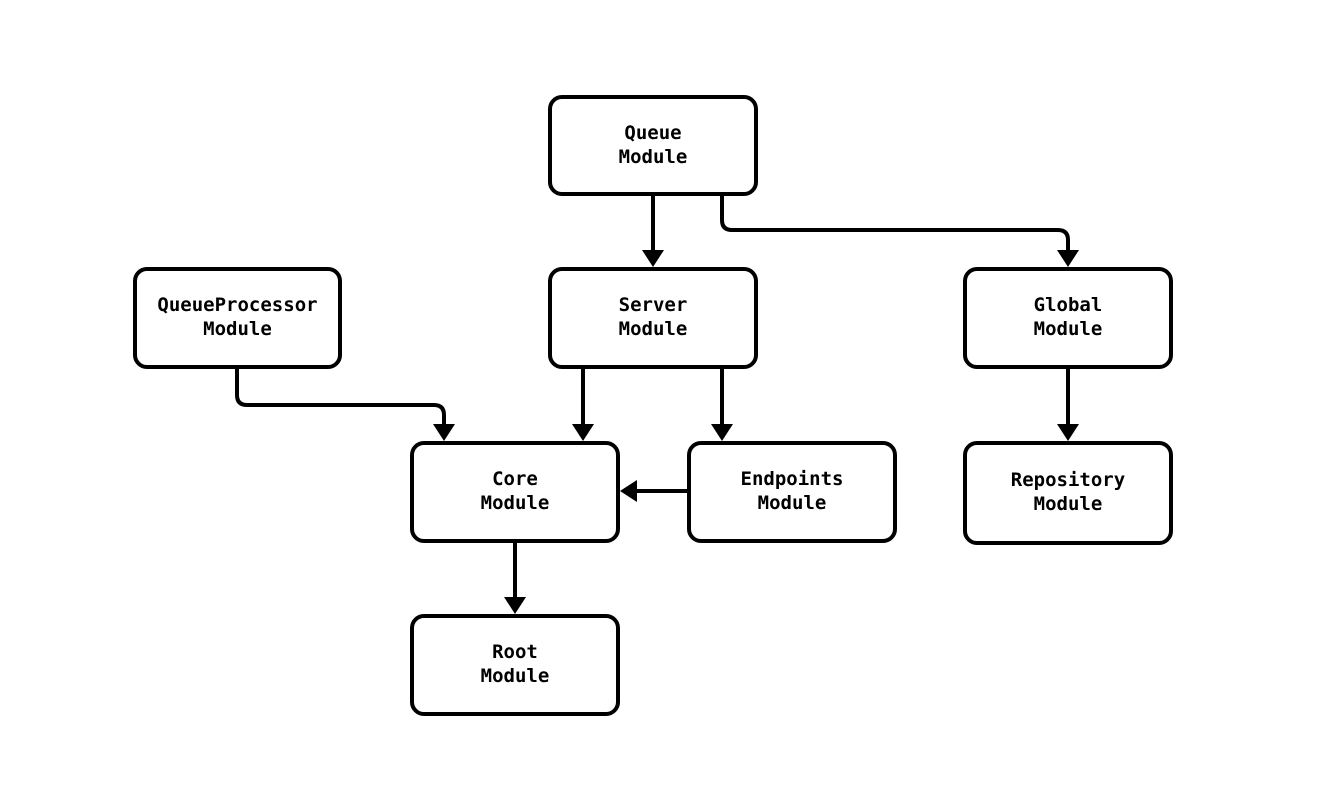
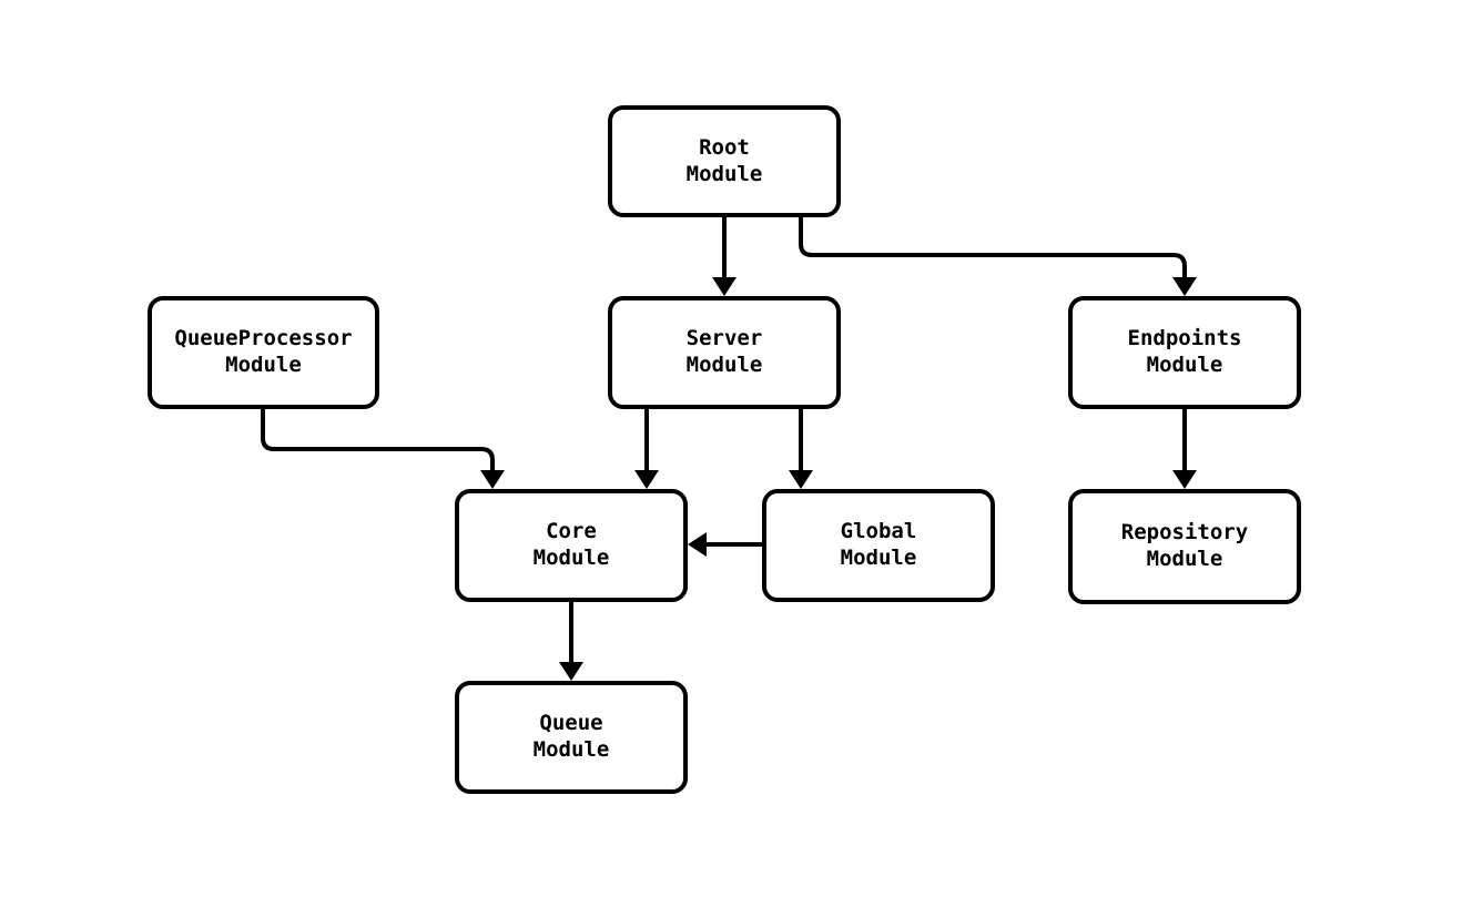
- Queue
+ Root
  Module
  QueueProcessor
  Module
  Server
  Module
- Global
+ Endpoints
  Module
  Core
  Module
- Endpoints
+ Global
  Module
  Repository
  Module
- Root
+ Queue
  Module
